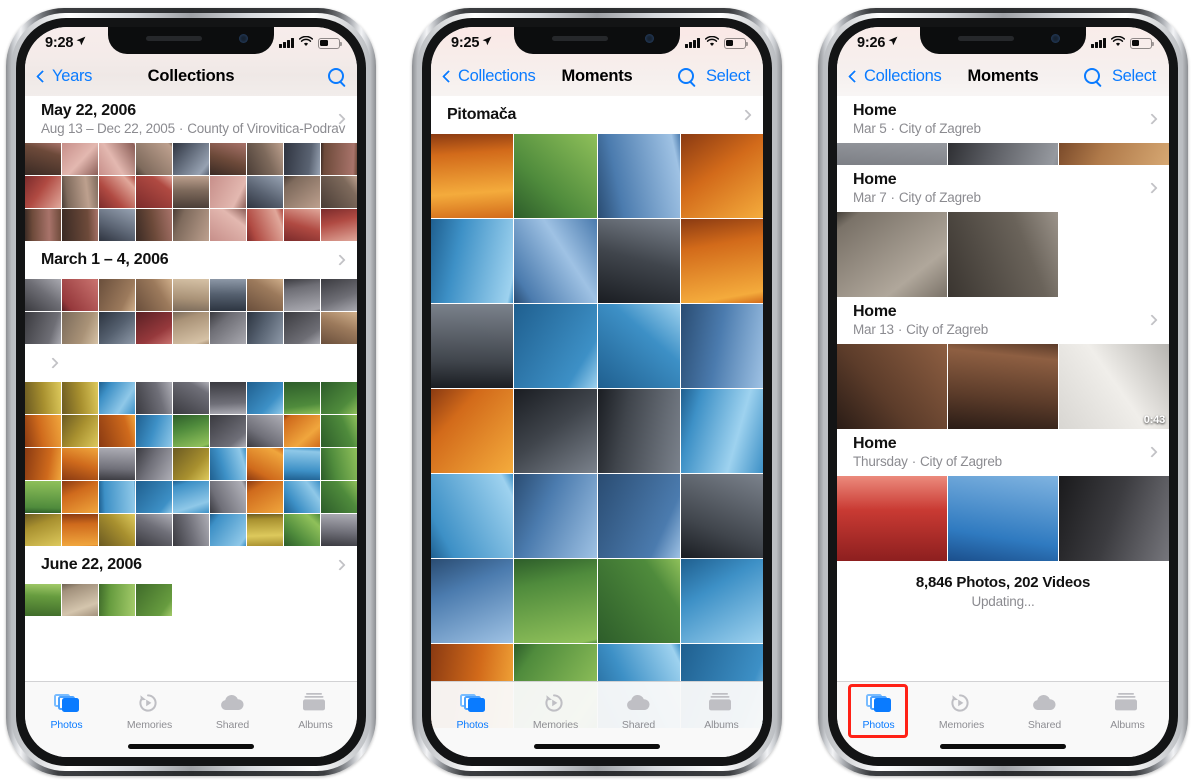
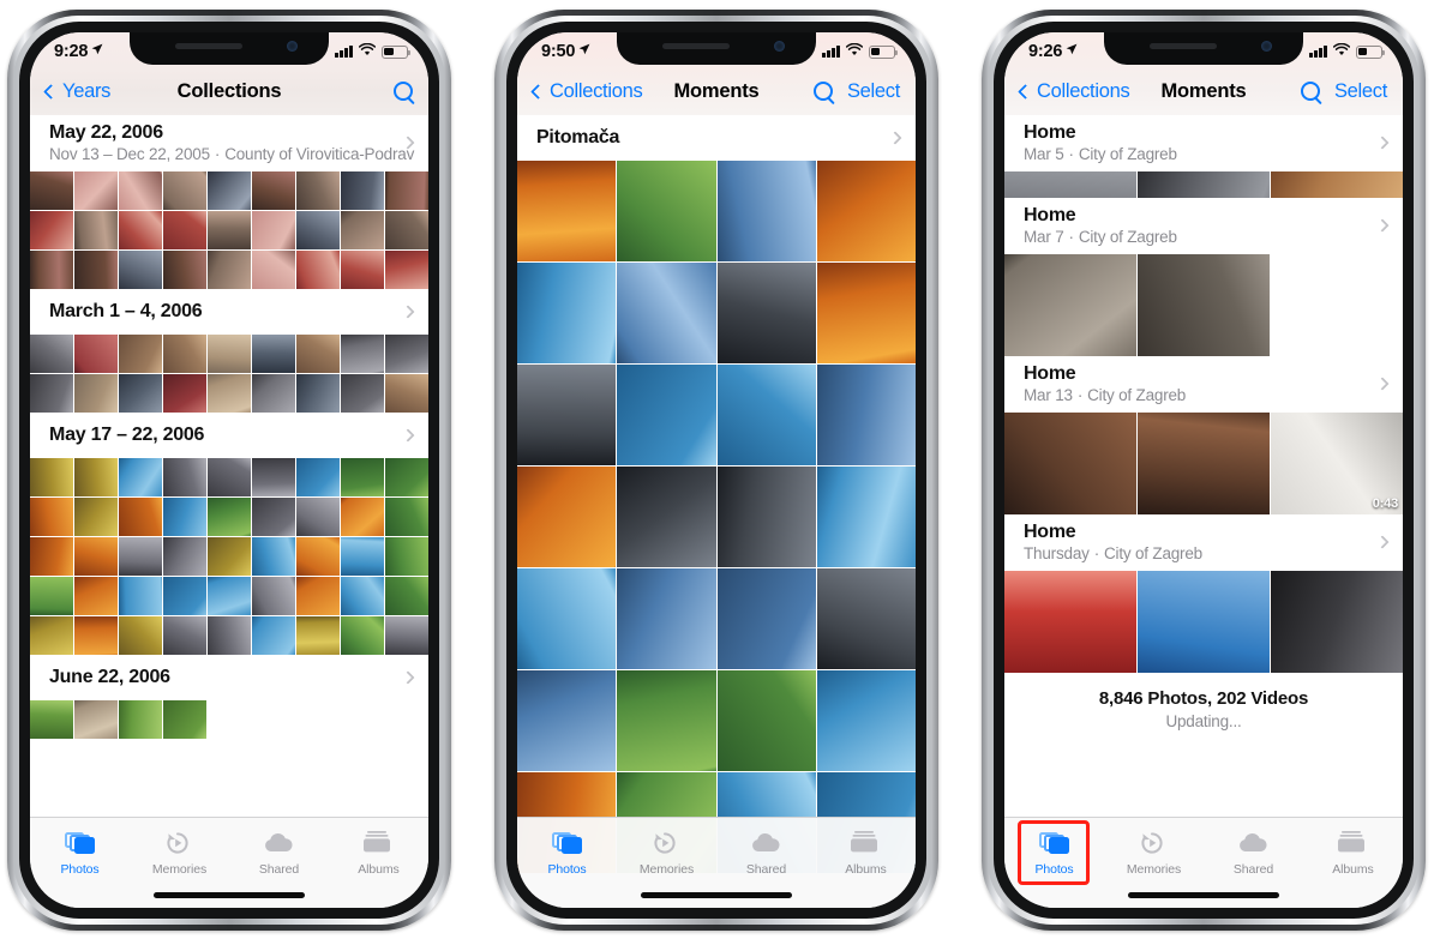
  May 22, 2006
- Aug 13 – Dec 22, 2005 · County of Virovitica-Podrav
+ Nov 13 – Dec 22, 2005 · County of Virovitica-Podrav
  March 1 – 4, 2006
+ May 17 – 22, 2006
  June 22, 2006
  9:28
  Years
  Collections
  Photos
  Memories
  Shared
  Albums
  Pitomača
- 9:25
+ 9:50
  Collections
  Moments
  Select
  Photos
  Memories
  Shared
  Albums
  Home
  Mar 5 · City of Zagreb
  Home
  Mar 7 · City of Zagreb
  Home
  Mar 13 · City of Zagreb
  0:43
  Home
  Thursday · City of Zagreb
  8,846 Photos, 202 Videos
  Updating...
  9:26
  Collections
  Moments
  Select
  Photos
  Memories
  Shared
  Albums
